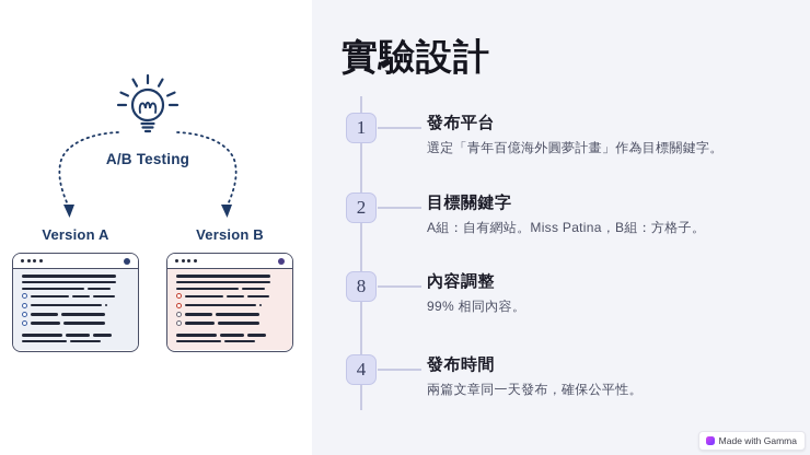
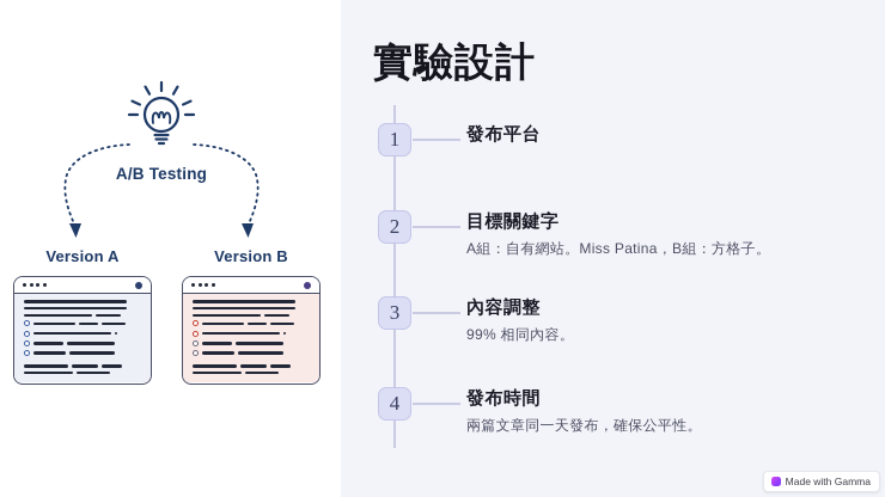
  A/B Testing
  Version A
  Version B
  實驗設計
  1
  發布平台
- 選定「青年百億海外圓夢計畫」作為目標關鍵字。
  2
  目標關鍵字
  A組：自有網站。Miss Patina，B組：方格子。
- 8
+ 3
  內容調整
  99% 相同內容。
  4
  發布時間
  兩篇文章同一天發布，確保公平性。
  Made with Gamma
